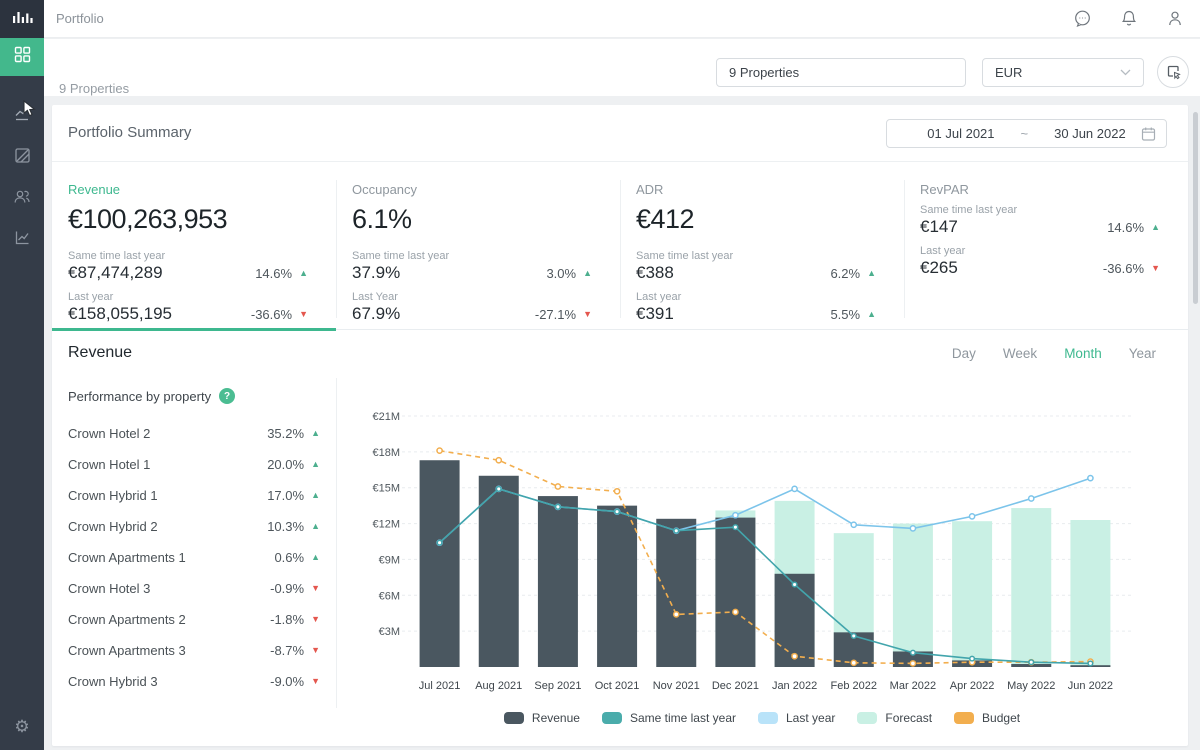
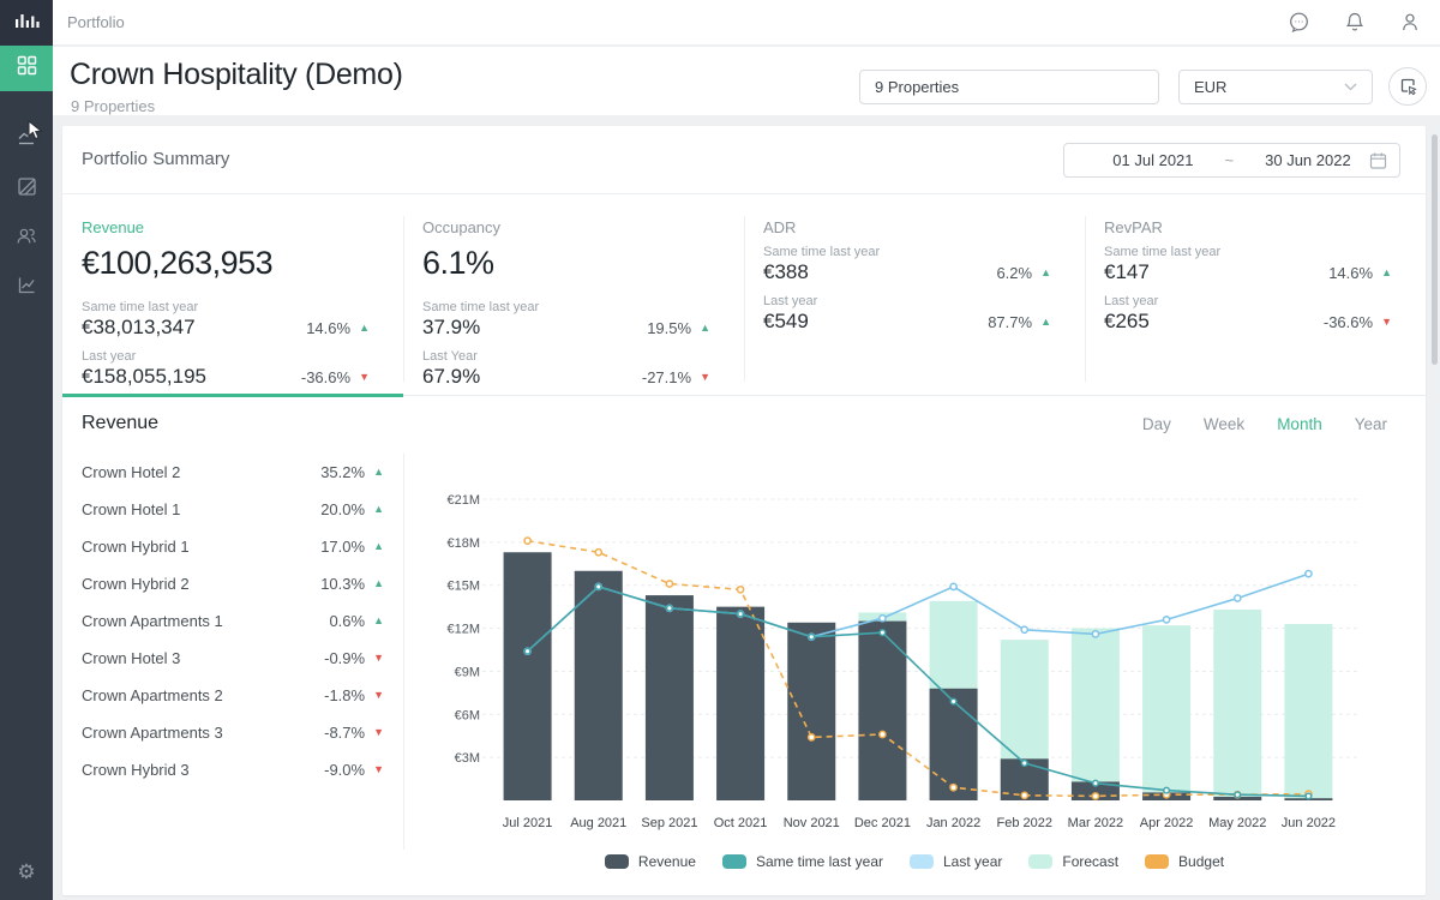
  Portfolio
  ⚙
+ Crown Hospitality (Demo)
  9 Properties
  9 Properties
  EUR
  Portfolio Summary
  01 Jul 2021
  ~
  30 Jun 2022
  Revenue
  €100,263,953
  Same time last year
- €87,474,289
+ €38,013,347
  14.6%
  ▲
  Last year
  €158,055,195
  -36.6%
  ▼
  Occupancy
  6.1%
  Same time last year
  37.9%
- 3.0%
+ 19.5%
  ▲
  Last Year
  67.9%
  -27.1%
  ▼
  ADR
- €412
  Same time last year
  €388
  6.2%
  ▲
  Last year
- €391
+ €549
- 5.5%
+ 87.7%
  ▲
  RevPAR
  Same time last year
  €147
  14.6%
  ▲
  Last year
  €265
  -36.6%
  ▼
  Revenue
  Day
  Week
  Month
  Year
- Performance by property
- ?
  Crown Hotel 2
  35.2%
  ▲
  Crown Hotel 1
  20.0%
  ▲
  Crown Hybrid 1
  17.0%
  ▲
  Crown Hybrid 2
  10.3%
  ▲
  Crown Apartments 1
  0.6%
  ▲
  Crown Hotel 3
  -0.9%
  ▼
  Crown Apartments 2
  -1.8%
  ▼
  Crown Apartments 3
  -8.7%
  ▼
  Crown Hybrid 3
  -9.0%
  ▼
  €3M
  €6M
  €9M
  €12M
  €15M
  €18M
  €21M
  Jul 2021
  Aug 2021
  Sep 2021
  Oct 2021
  Nov 2021
  Dec 2021
  Jan 2022
  Feb 2022
  Mar 2022
  Apr 2022
  May 2022
  Jun 2022
  Revenue
  Same time last year
  Last year
  Forecast
  Budget
